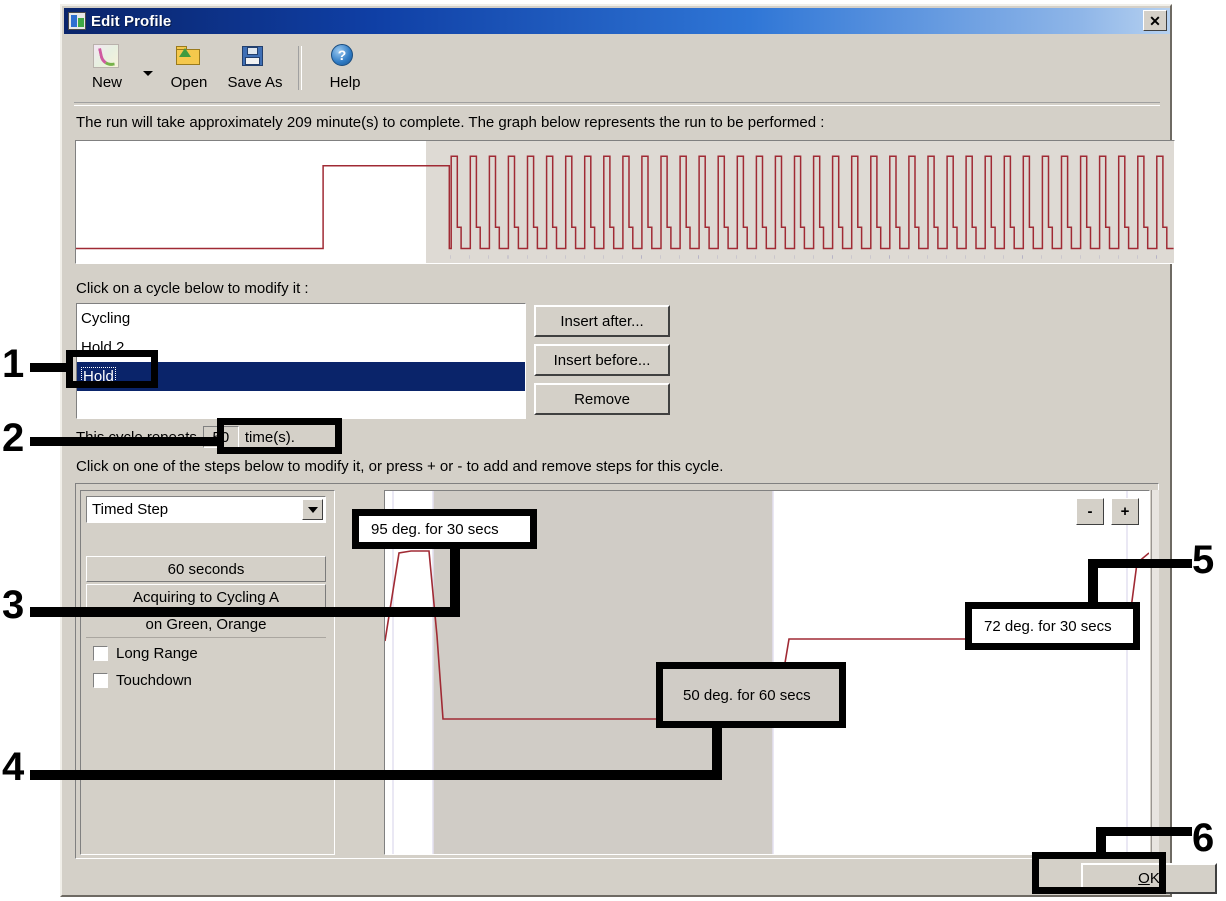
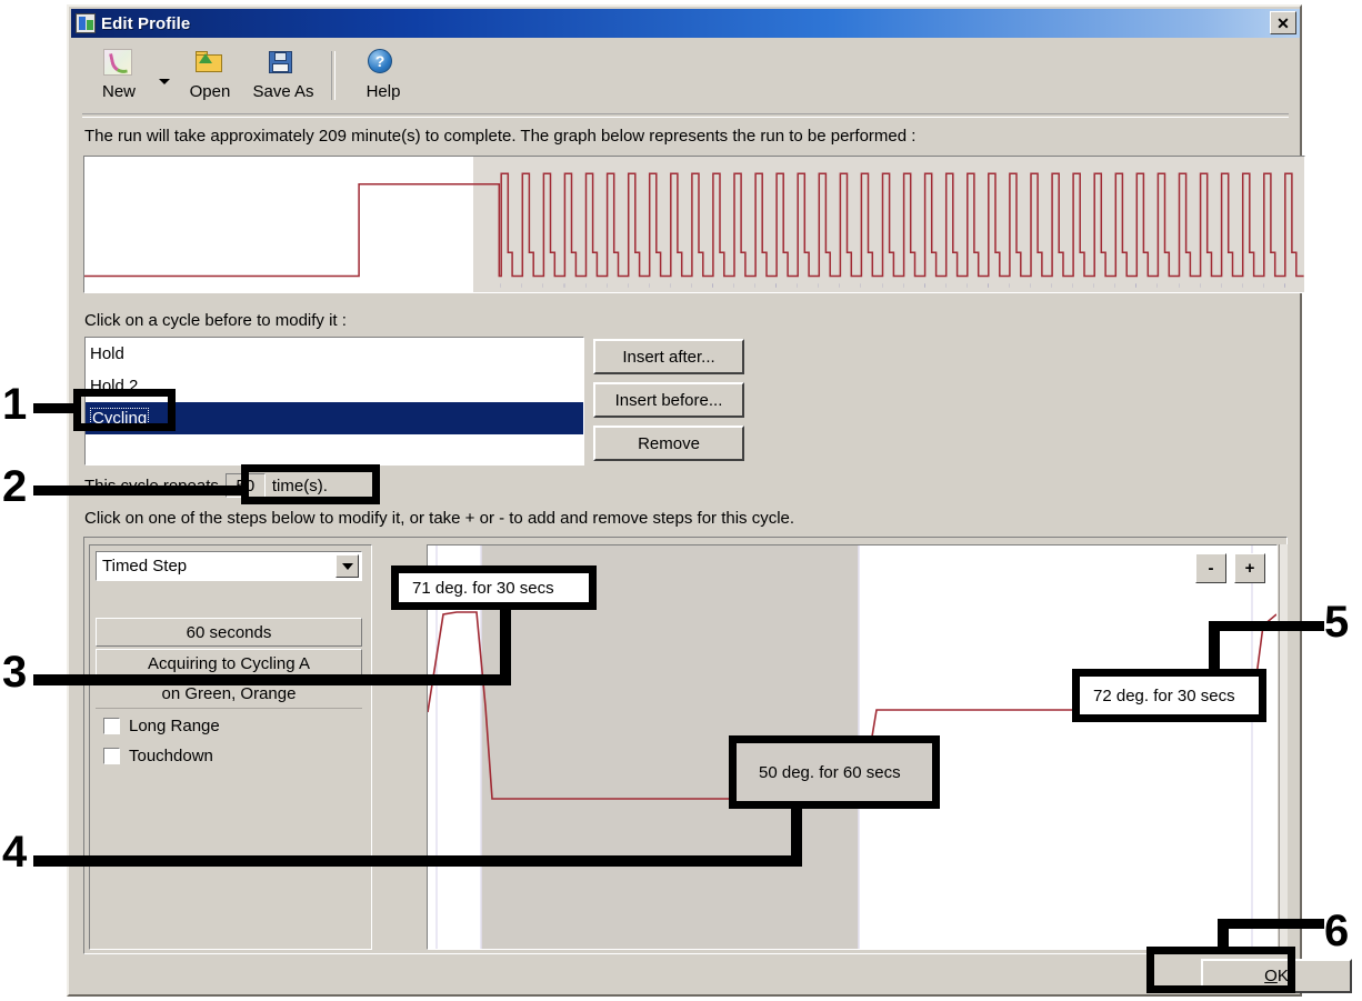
  Edit Profile
  ✕
  New
  Open
  Save As
  ?
  Help
  The run will take approximately 209 minute(s) to complete. The graph below represents the run to be performed :
- Click on a cycle below to modify it :
+ Click on a cycle before to modify it :
- Cycling
+ Hold
  Hold 2
- Hold
+ Cycling
  Insert after...
  Insert before...
  Remove
  time(s).
- Click on one of the steps below to modify it, or press + or - to add and remove steps for this cycle.
+ Click on one of the steps below to modify it, or take + or - to add and remove steps for this cycle.
  Timed Step
  60 seconds
  Acquiring to Cycling A
  on Green, Orange
  Long Range
  Touchdown
  -
  +
  O
  K
  1
  2
  3
- 95 deg. for 30 secs
+ 71 deg. for 30 secs
  4
  50 deg. for 60 secs
  5
  72 deg. for 30 secs
  6
